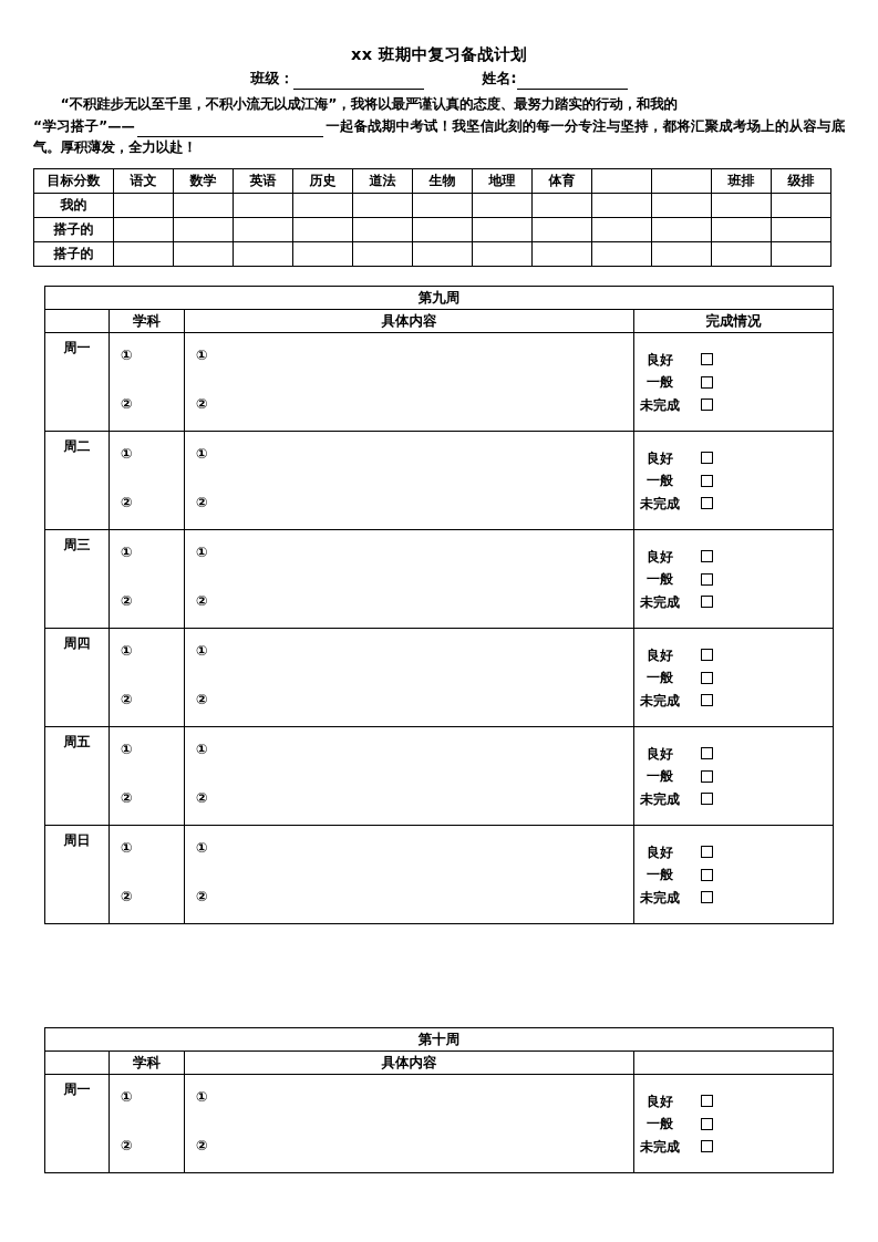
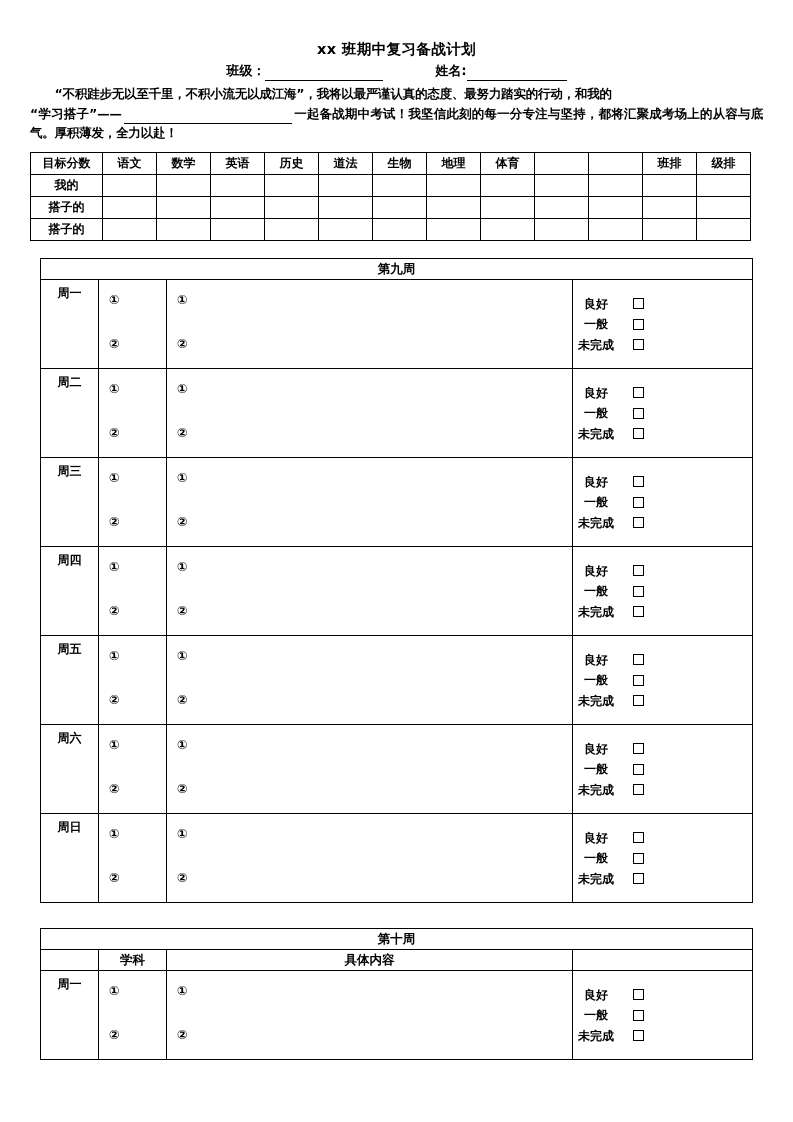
  xx 班期中复习备战计划
  班级：
  姓名:
  “不积跬步无以至千里，不积小流无以成江海”，我将以最严谨认真的态度、最努力踏实的行动，和我的
  “学习搭子”—— 一起备战期中考试！我坚信此刻的每一分专注与坚持，都将汇聚成考场上的从容与底气。厚积薄发，全力以赴！
  目标分数	语文	数学	英语	历史	道法	生物	地理	体育			班排	级排
  我的
  搭子的
  搭子的
  第九周
- 	学科	具体内容	完成情况
  周一	①②	①②	良好一般未完成
  周二	①②	①②	良好一般未完成
  周三	①②	①②	良好一般未完成
  周四	①②	①②	良好一般未完成
  周五	①②	①②	良好一般未完成
+ 周六	①②	①②	良好一般未完成
  周日	①②	①②	良好一般未完成
  第十周
  	学科	具体内容
  周一	①②	①②	良好一般未完成
